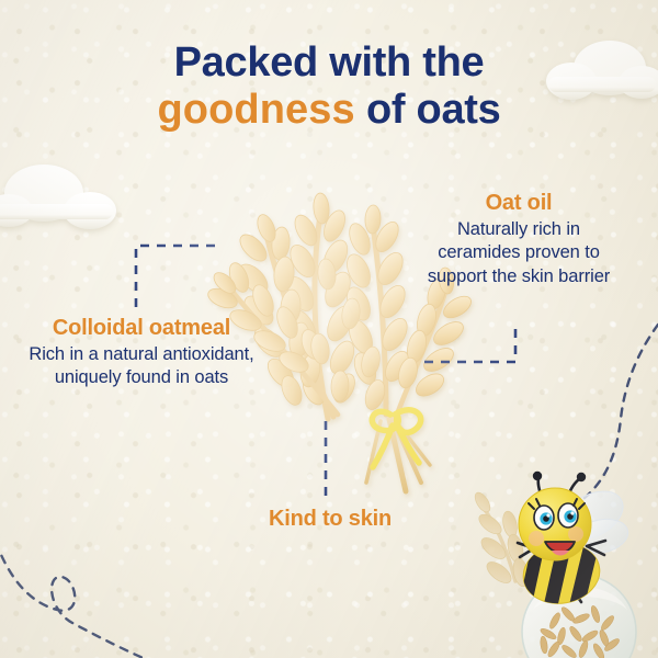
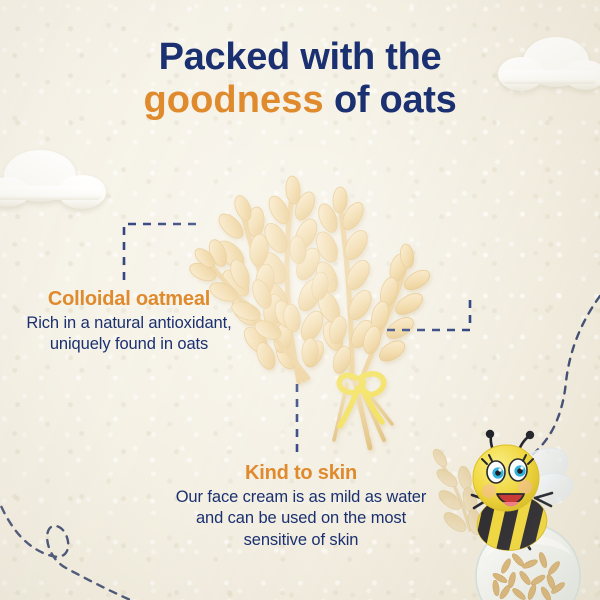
  Packed with the
  goodness of oats
- Oat oil
- Naturally rich in ceramides proven to support the skin barrier
  Colloidal oatmeal
  Rich in a natural antioxidant, uniquely found in oats
  Kind to skin
+ Our face cream is as mild as water and can be used on the most sensitive of skin
